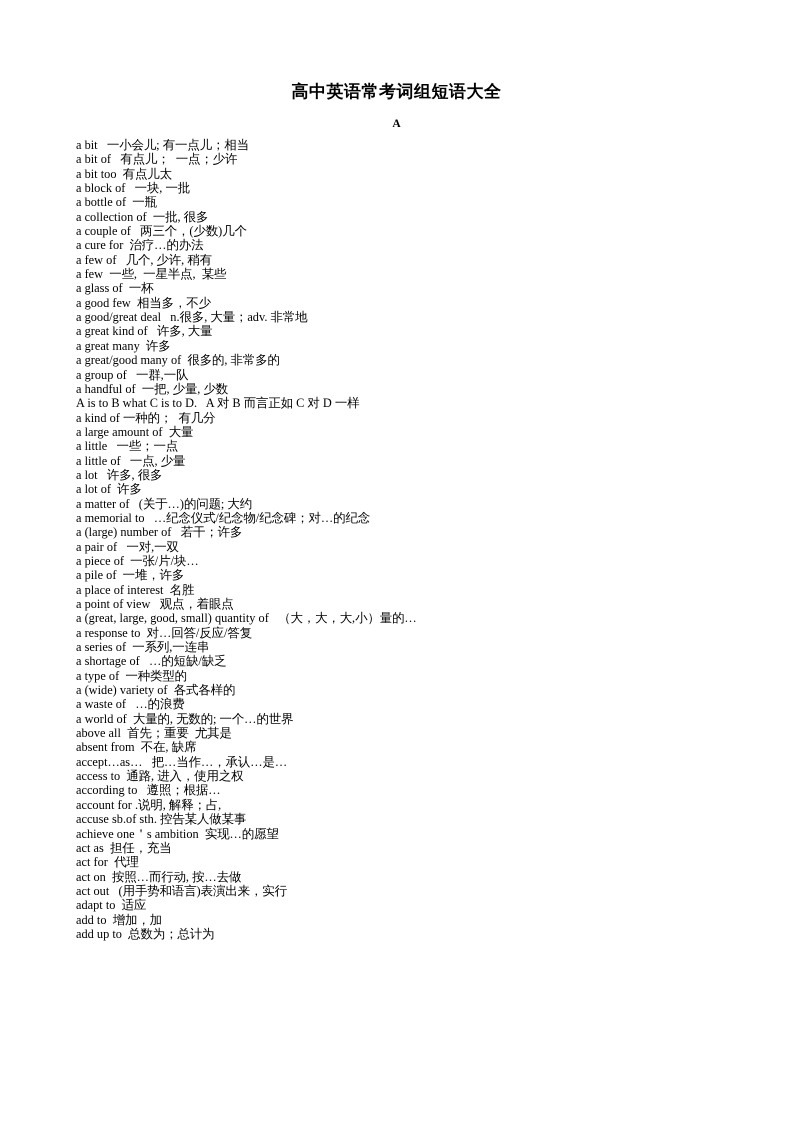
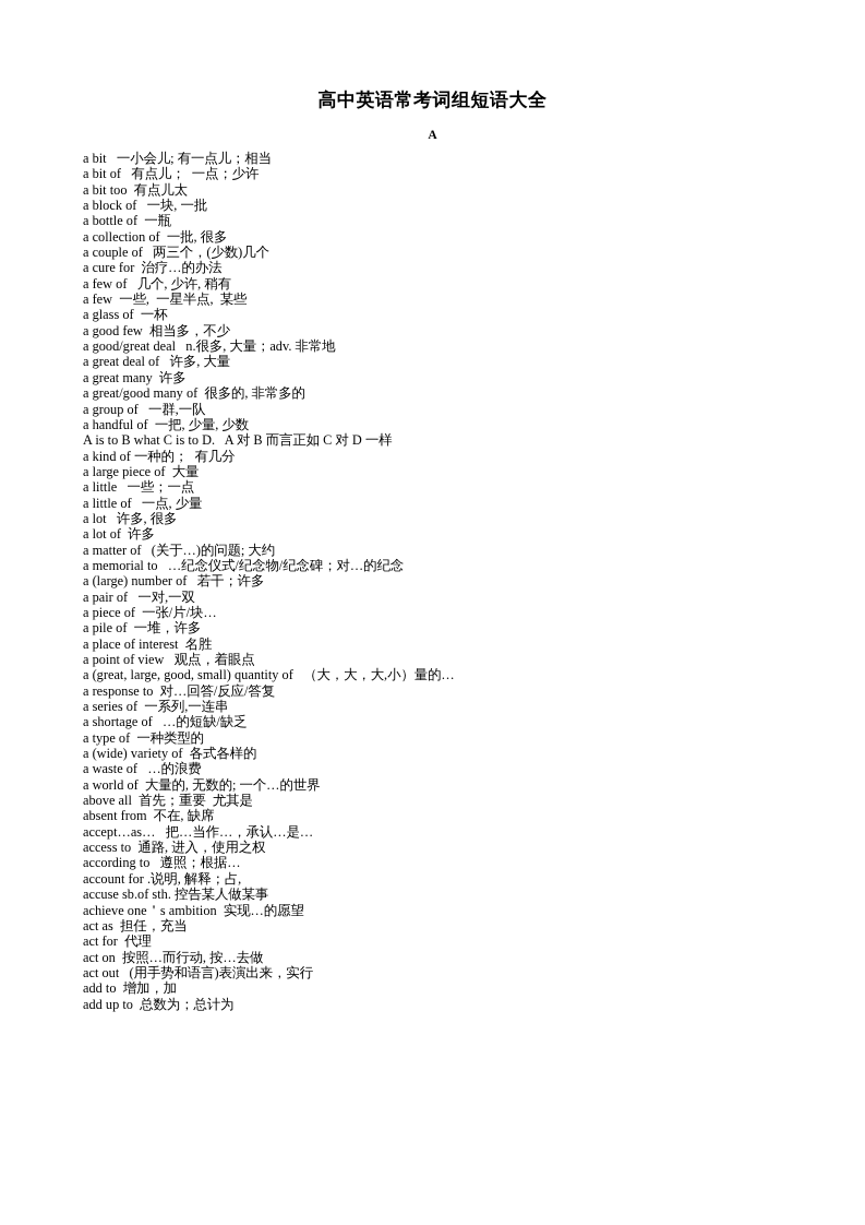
  高中英语常考词组短语大全
  A
  a bit 一小会儿; 有一点儿；相当
  a bit of 有点儿； 一点；少许
  a bit too 有点儿太
  a block of 一块, 一批
  a bottle of 一瓶
  a collection of 一批, 很多
  a couple of 两三个，(少数)几个
  a cure for 治疗…的办法
  a few of 几个, 少许, 稍有
  a few 一些, 一星半点, 某些
  a glass of 一杯
  a good few 相当多，不少
  a good/great deal n.很多, 大量；adv. 非常地
- a great kind of 许多, 大量
+ a great deal of 许多, 大量
  a great many 许多
  a great/good many of 很多的, 非常多的
  a group of 一群,一队
  a handful of 一把, 少量, 少数
  A is to B what C is to D. A 对 B 而言正如 C 对 D 一样
  a kind of 一种的； 有几分
- a large amount of 大量
+ a large piece of 大量
  a little 一些；一点
  a little of 一点, 少量
  a lot 许多, 很多
  a lot of 许多
  a matter of (关于…)的问题; 大约
  a memorial to …纪念仪式/纪念物/纪念碑；对…的纪念
  a (large) number of 若干；许多
  a pair of 一对,一双
  a piece of 一张/片/块…
  a pile of 一堆，许多
  a place of interest 名胜
  a point of view 观点，着眼点
  a (great, large, good, small) quantity of （大，大，大,小）量的…
  a response to 对…回答/反应/答复
  a series of 一系列,一连串
  a shortage of …的短缺/缺乏
  a type of 一种类型的
  a (wide) variety of 各式各样的
  a waste of …的浪费
  a world of 大量的, 无数的; 一个…的世界
  above all 首先；重要 尤其是
  absent from 不在, 缺席
  accept…as… 把…当作…，承认…是…
  access to 通路, 进入，使用之权
  according to 遵照；根据…
  account for .说明, 解释；占,
  accuse sb.of sth. 控告某人做某事
  achieve one＇s ambition 实现…的愿望
  act as 担任，充当
  act for 代理
  act on 按照…而行动, 按…去做
  act out (用手势和语言)表演出来，实行
- adapt to 适应
  add to 增加，加
  add up to 总数为；总计为
